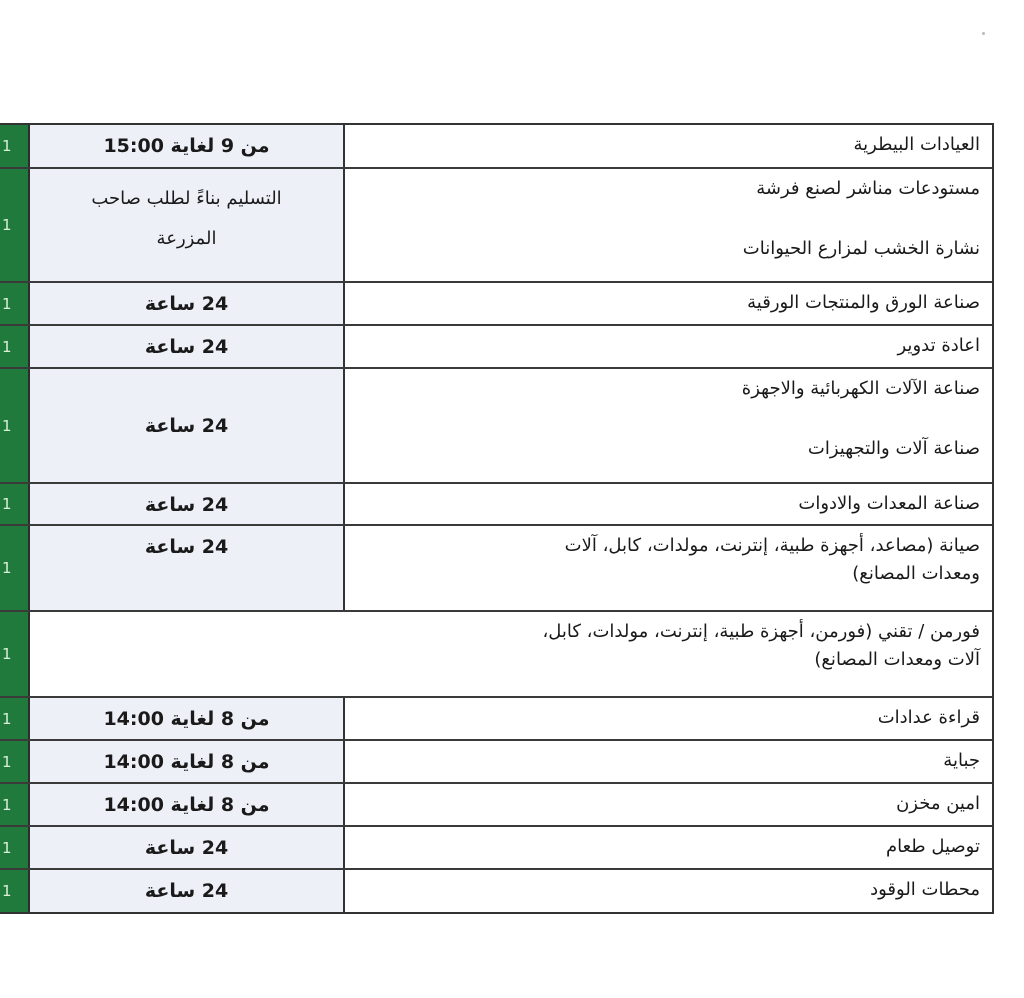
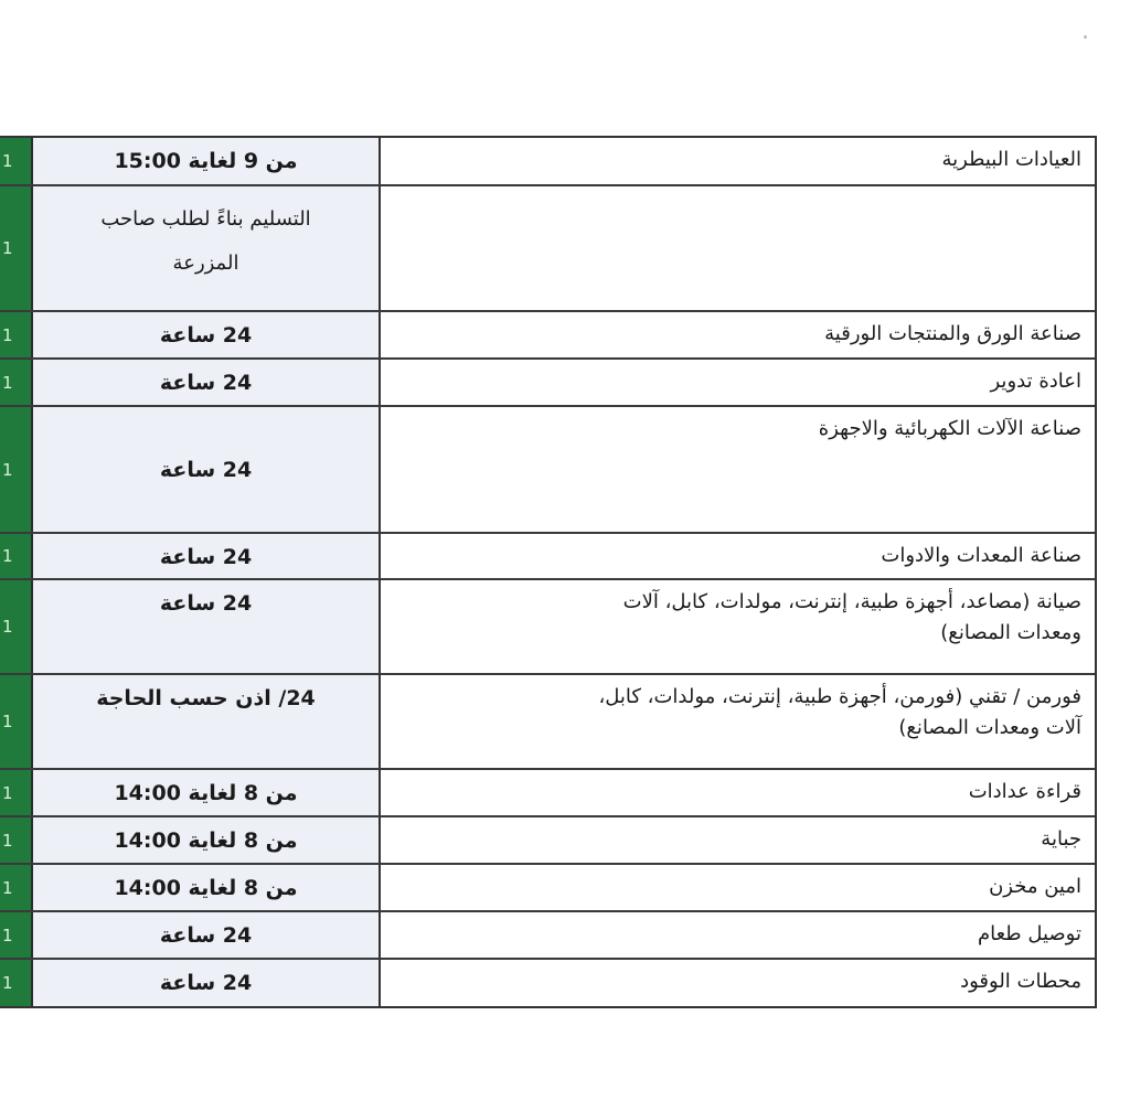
  1
  من 9 لغاية 15:00
  العيادات البيطرية
  1
  التسليم بناءً لطلب صاحب
  المزرعة
- مستودعات مناشر لصنع فرشة
- نشارة الخشب لمزارع الحيوانات
  1
  24 ساعة
  صناعة الورق والمنتجات الورقية
  1
  24 ساعة
  اعادة تدوير
  1
  24 ساعة
  صناعة الآلات الكهربائية والاجهزة
- صناعة آلات والتجهيزات
  1
  24 ساعة
  صناعة المعدات والادوات
  1
  24 ساعة
  صيانة (مصاعد، أجهزة طبية، إنترنت، مولدات، كابل، آلات
  ومعدات المصانع)
  1
+ 24/ اذن حسب الحاجة
  فورمن / تقني (فورمن، أجهزة طبية، إنترنت، مولدات، كابل،
  آلات ومعدات المصانع)
  1
  من 8 لغاية 14:00
  قراءة عدادات
  1
  من 8 لغاية 14:00
  جباية
  1
  من 8 لغاية 14:00
  امين مخزن
  1
  24 ساعة
  توصيل طعام
  1
  24 ساعة
  محطات الوقود
